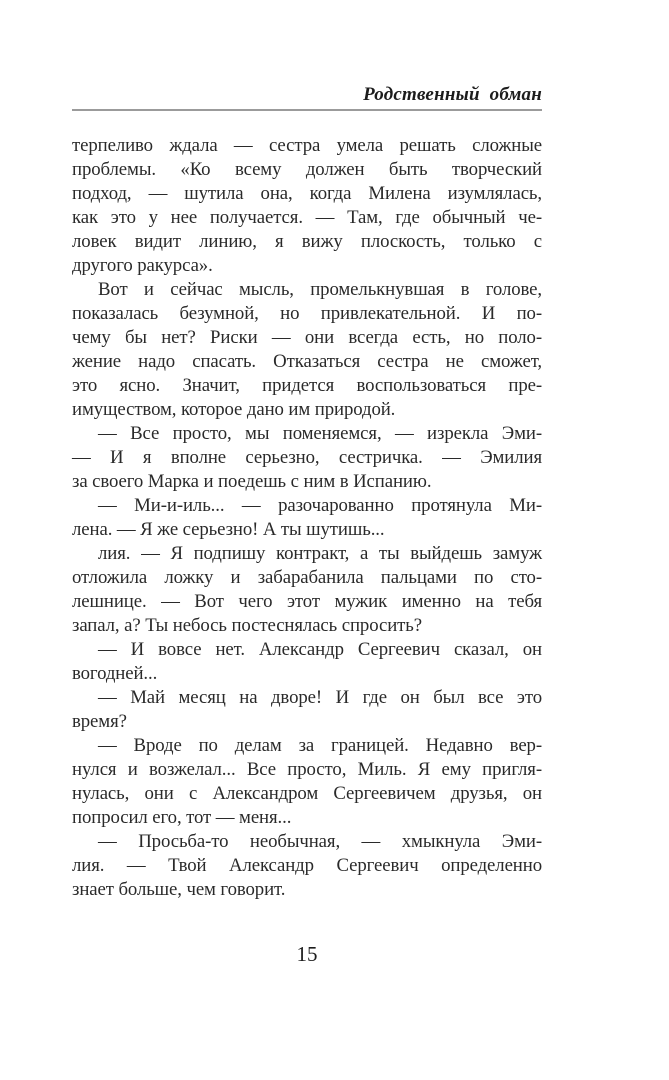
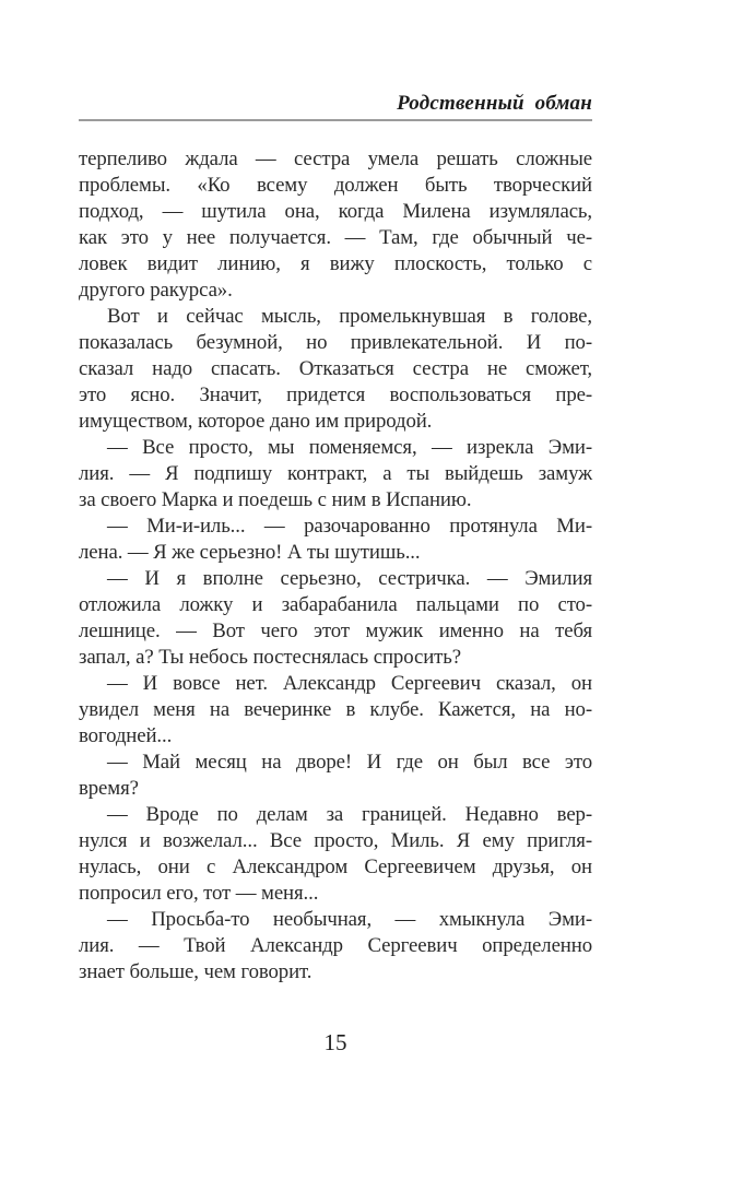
  Родственный обман
  терпеливо ждала — сестра умела решать сложные
  проблемы. «Ко всему должен быть творческий
  подход, — шутила она, когда Милена изумлялась,
  как это у нее получается. — Там, где обычный че-
  ловек видит линию, я вижу плоскость, только с
  другого ракурса».
  Вот и сейчас мысль, промелькнувшая в голове,
  показалась безумной, но привлекательной. И по-
- чему бы нет? Риски — они всегда есть, но поло-
- жение надо спасать. Отказаться сестра не сможет,
+ сказал надо спасать. Отказаться сестра не сможет,
  это ясно. Значит, придется воспользоваться пре-
  имуществом, которое дано им природой.
  — Все просто, мы поменяемся, — изрекла Эми-
- — И я вполне серьезно, сестричка. — Эмилия
+ лия. — Я подпишу контракт, а ты выйдешь замуж
  за своего Марка и поедешь с ним в Испанию.
  — Ми-и-иль... — разочарованно протянула Ми-
  лена. — Я же серьезно! А ты шутишь...
- лия. — Я подпишу контракт, а ты выйдешь замуж
+ — И я вполне серьезно, сестричка. — Эмилия
  отложила ложку и забарабанила пальцами по сто-
  лешнице. — Вот чего этот мужик именно на тебя
  запал, а? Ты небось постеснялась спросить?
  — И вовсе нет. Александр Сергеевич сказал, он
+ увидел меня на вечеринке в клубе. Кажется, на но-
  вогодней...
  — Май месяц на дворе! И где он был все это
  время?
  — Вроде по делам за границей. Недавно вер-
  нулся и возжелал... Все просто, Миль. Я ему пригля-
  нулась, они с Александром Сергеевичем друзья, он
  попросил его, тот — меня...
  — Просьба-то необычная, — хмыкнула Эми-
  лия. — Твой Александр Сергеевич определенно
  знает больше, чем говорит.
  15
